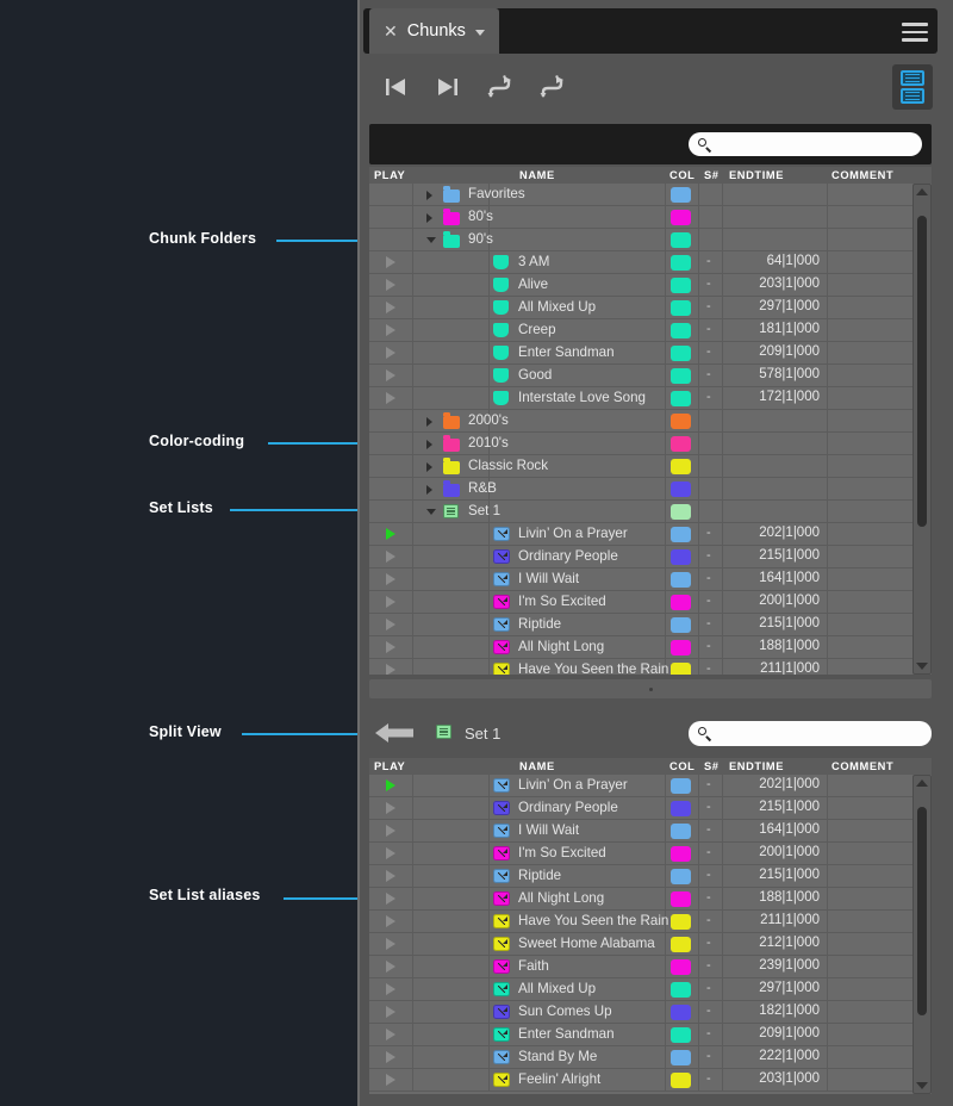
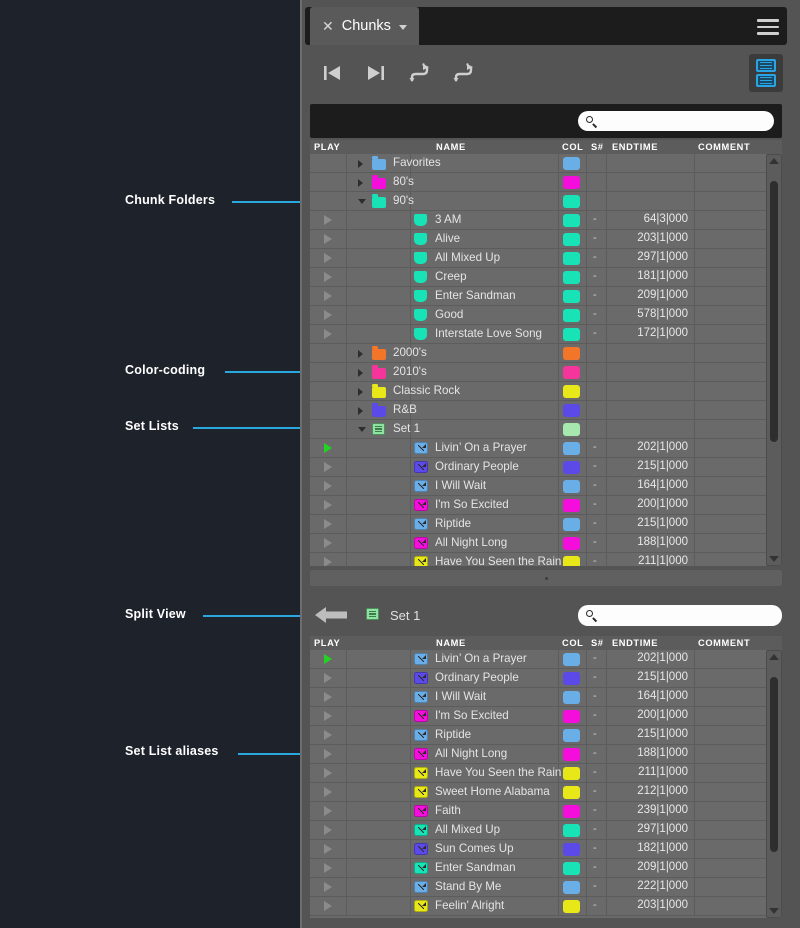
  Chunk Folders
  Color-coding
  Set Lists
  Split View
  Set List aliases
  ✕
  Chunks
  PLAY
  NAME
  COL
  S#
  ENDTIME
  COMMENT
  Favorites
  80's
  90's
  3 AM
  -
- 64|1|000
+ 64|3|000
  Alive
  -
  203|1|000
  All Mixed Up
  -
  297|1|000
  Creep
  -
  181|1|000
  Enter Sandman
  -
  209|1|000
  Good
  -
  578|1|000
  Interstate Love Song
  -
  172|1|000
  2000's
  2010's
  Classic Rock
  R&B
  Set 1
  Livin’ On a Prayer
  -
  202|1|000
  Ordinary People
  -
  215|1|000
  I Will Wait
  -
  164|1|000
  I'm So Excited
  -
  200|1|000
  Riptide
  -
  215|1|000
  All Night Long
  -
  188|1|000
  Have You Seen the Rain
  -
  211|1|000
  Set 1
  PLAY
  NAME
  COL
  S#
  ENDTIME
  COMMENT
  Livin’ On a Prayer
  -
  202|1|000
  Ordinary People
  -
  215|1|000
  I Will Wait
  -
  164|1|000
  I'm So Excited
  -
  200|1|000
  Riptide
  -
  215|1|000
  All Night Long
  -
  188|1|000
  Have You Seen the Rain
  -
  211|1|000
  Sweet Home Alabama
  -
  212|1|000
  Faith
  -
  239|1|000
  All Mixed Up
  -
  297|1|000
  Sun Comes Up
  -
  182|1|000
  Enter Sandman
  -
  209|1|000
  Stand By Me
  -
  222|1|000
  Feelin' Alright
  -
  203|1|000
